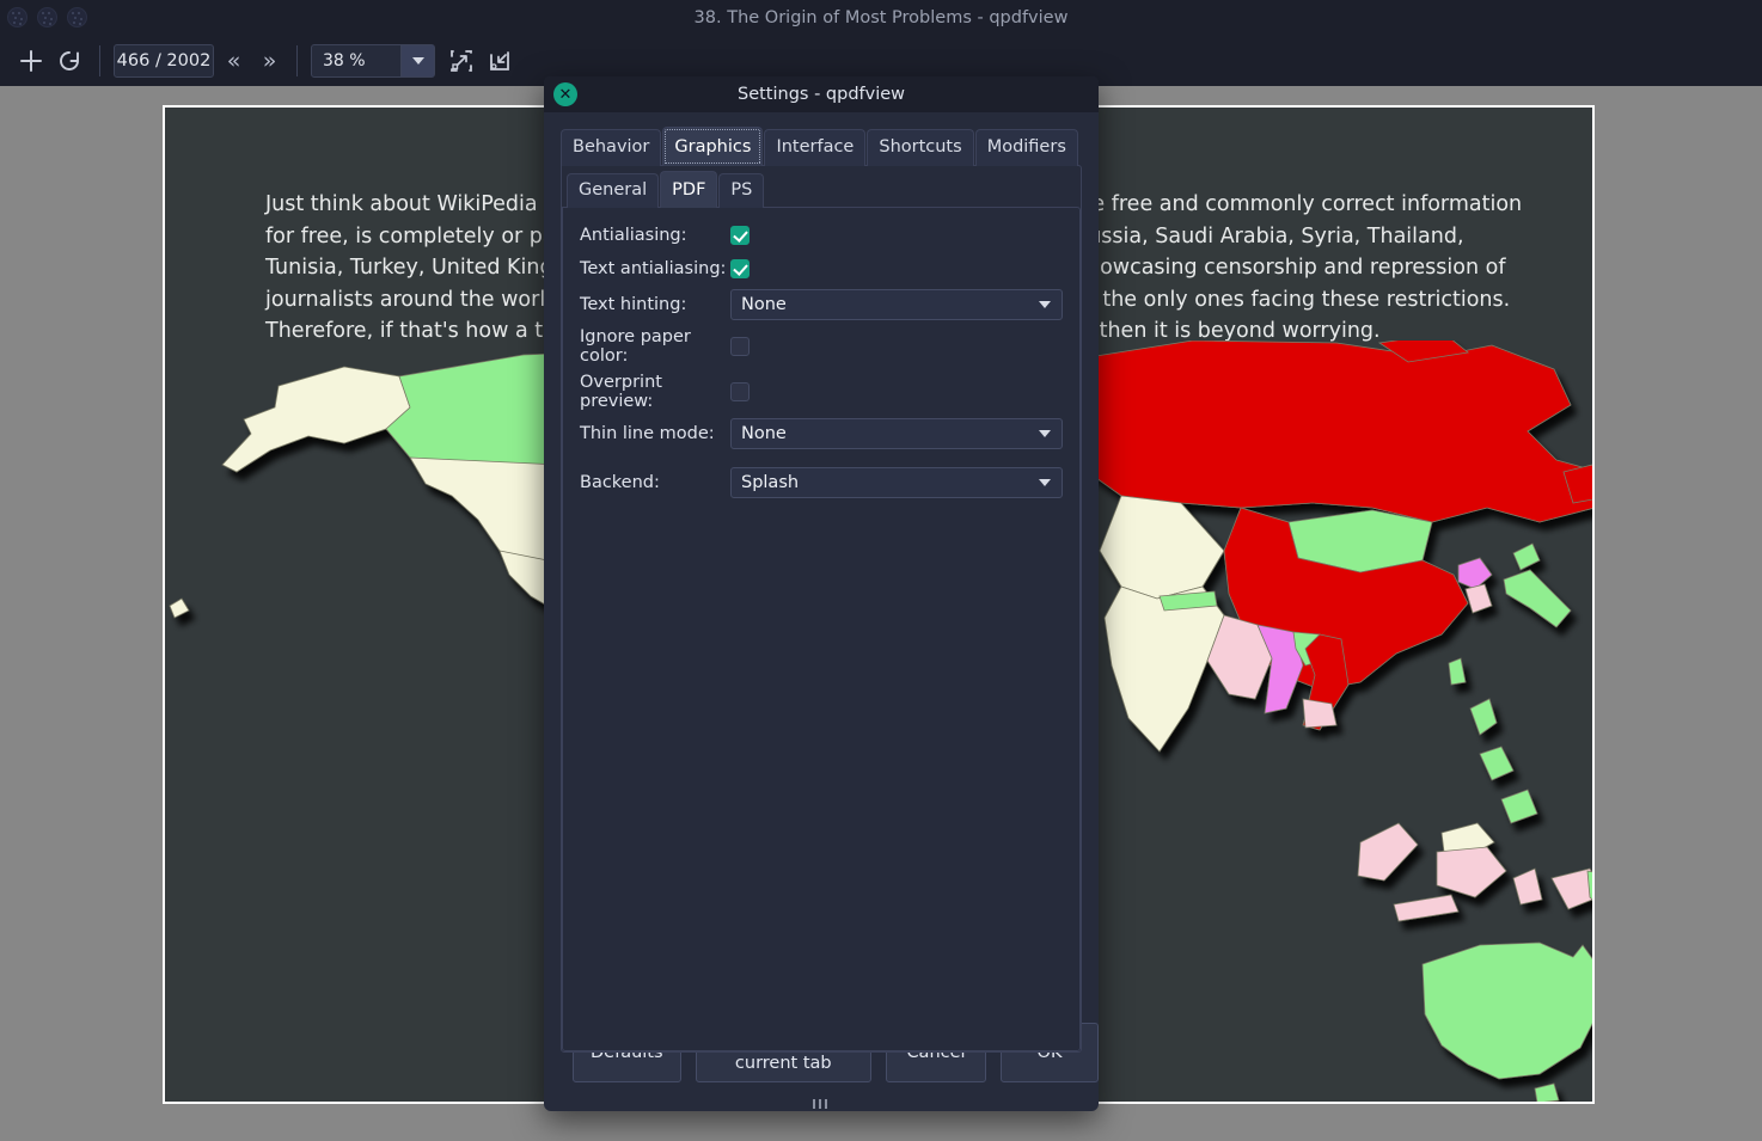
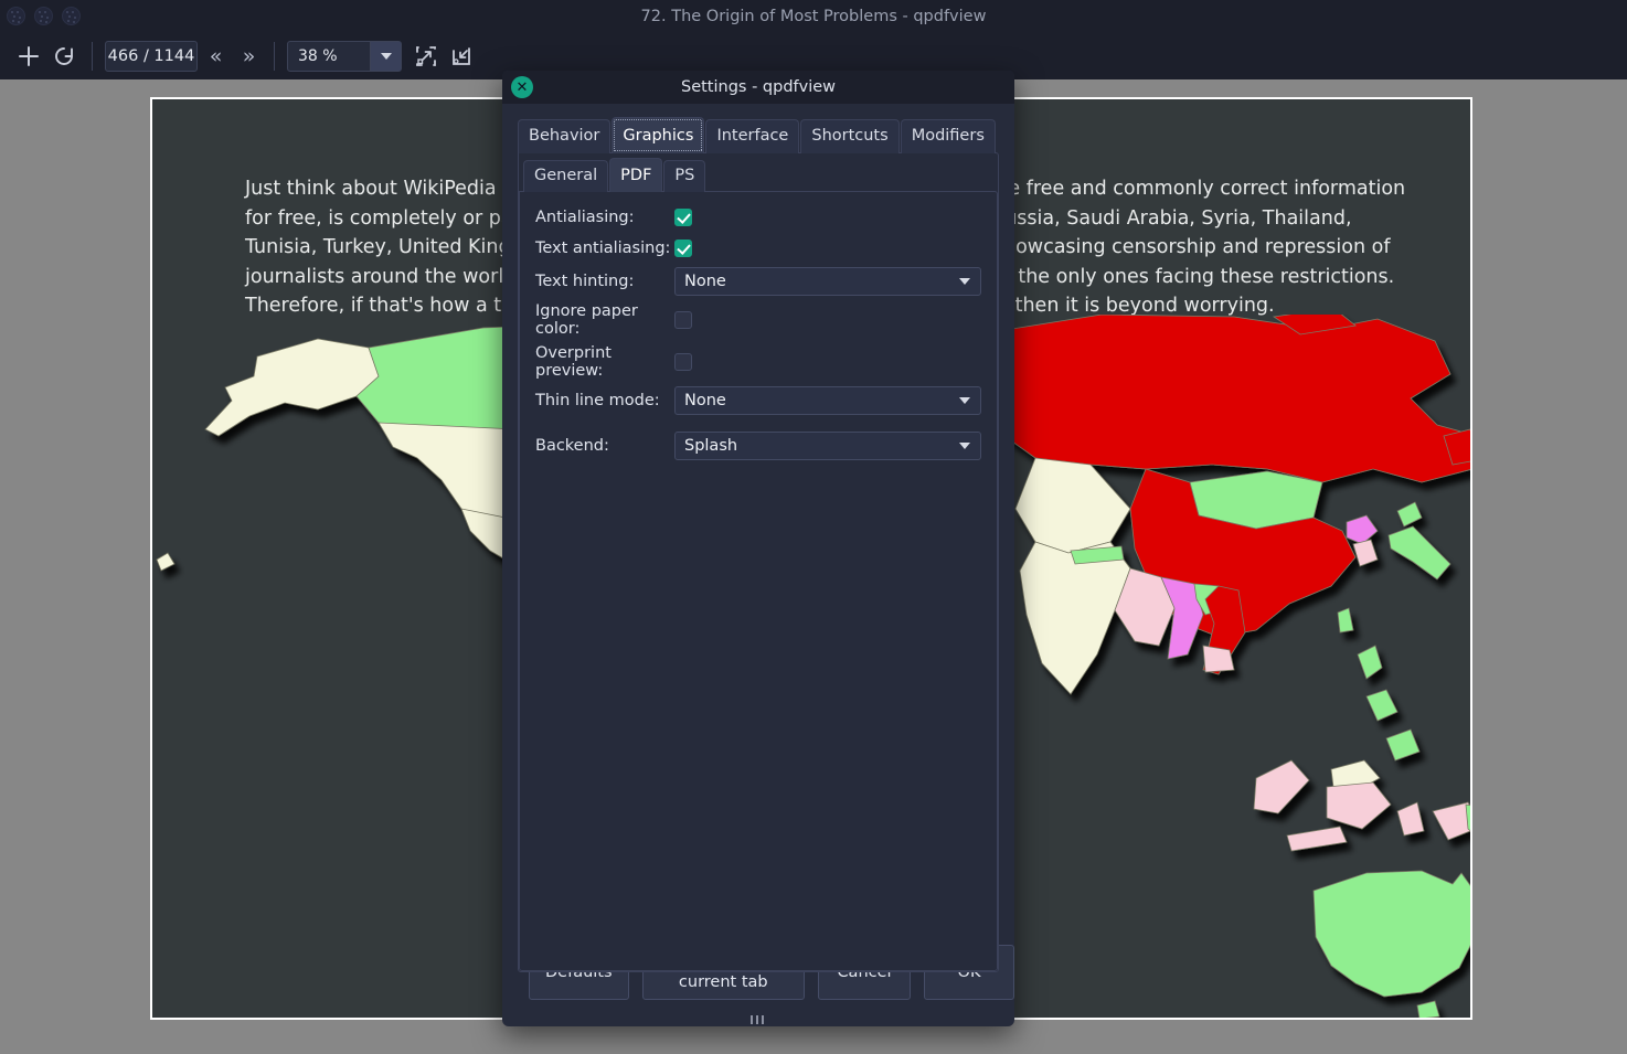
- 38. The Origin of Most Problems - qpdfview
+ 72. The Origin of Most Problems - qpdfview
- 466 / 2002
+ 466 / 1144
  «
  »
  38 %
  ✕
  Settings - qpdfview
  Behavior
  Graphics
  Interface
  Shortcuts
  Modifiers
  General
  PDF
  PS
  Antialiasing:
  Text antialiasing:
  Text hinting:
  None
  Ignore paper color:
  Overprint preview:
  Thin line mode:
  None
  Backend:
  Splash
  Defaults
  Cancel
  OK
